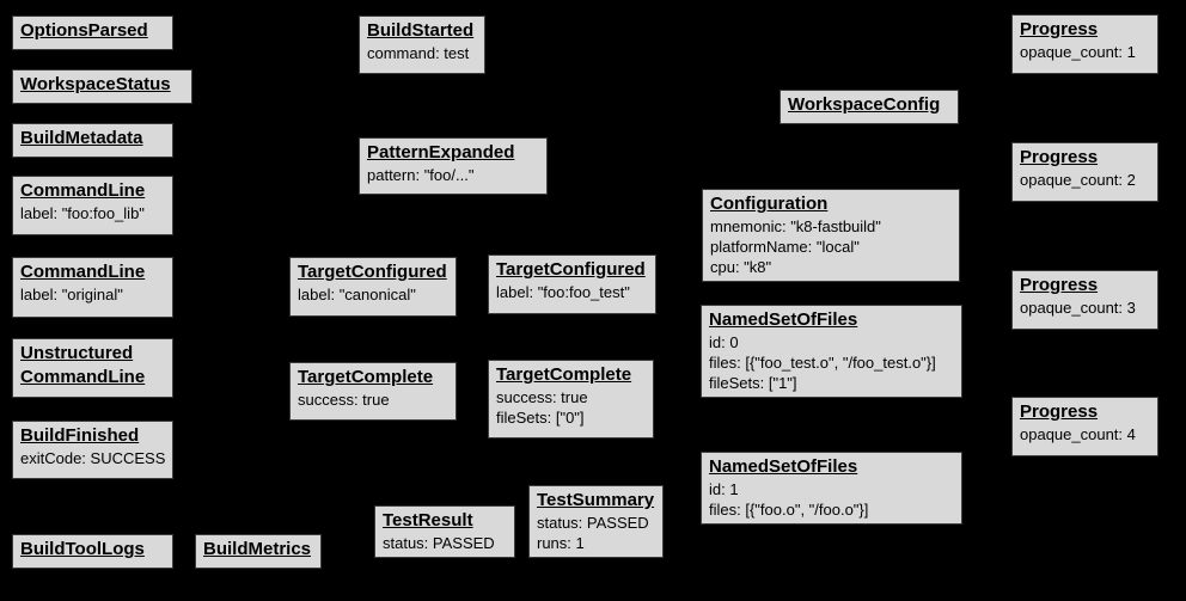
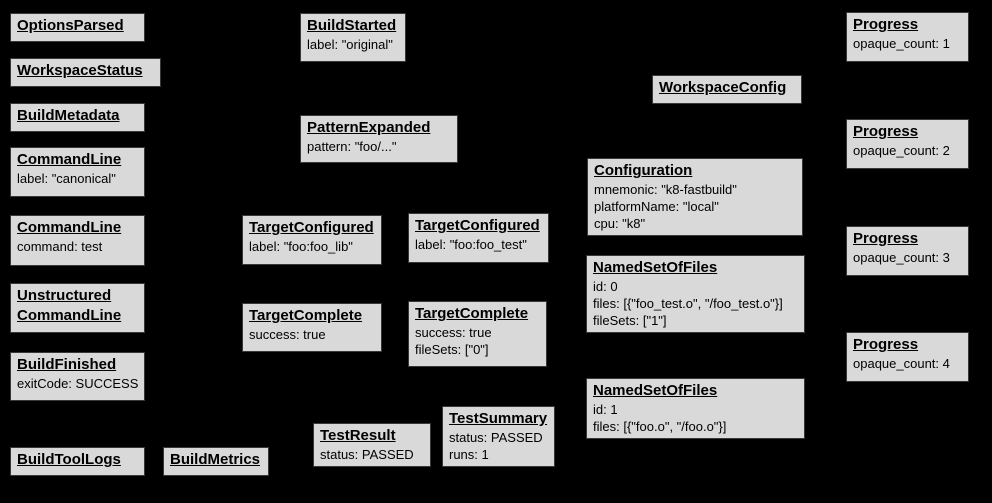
  OptionsParsed
  WorkspaceStatus
  BuildMetadata
  CommandLine
- label: "foo:foo_lib"
+ label: "canonical"
  CommandLine
- label: "original"
+ command: test
  Unstructured
  CommandLine
  BuildFinished
  exitCode: SUCCESS
  BuildToolLogs
  BuildMetrics
  BuildStarted
- command: test
+ label: "original"
  PatternExpanded
  pattern: "foo/..."
  TargetConfigured
- label: "canonical"
+ label: "foo:foo_lib"
  TargetConfigured
  label: "foo:foo_test"
  TargetComplete
  success: true
  TargetComplete
  success: true
  fileSets: ["0"]
  TestResult
  status: PASSED
  TestSummary
  status: PASSED
  runs: 1
  WorkspaceConfig
  Configuration
  mnemonic: "k8-fastbuild"
  platformName: "local"
  cpu: "k8"
  NamedSetOfFiles
  id: 0
  files: [{"foo_test.o", "/foo_test.o"}]
  fileSets: ["1"]
  NamedSetOfFiles
  id: 1
  files: [{"foo.o", "/foo.o"}]
  Progress
  opaque_count: 1
  Progress
  opaque_count: 2
  Progress
  opaque_count: 3
  Progress
  opaque_count: 4
